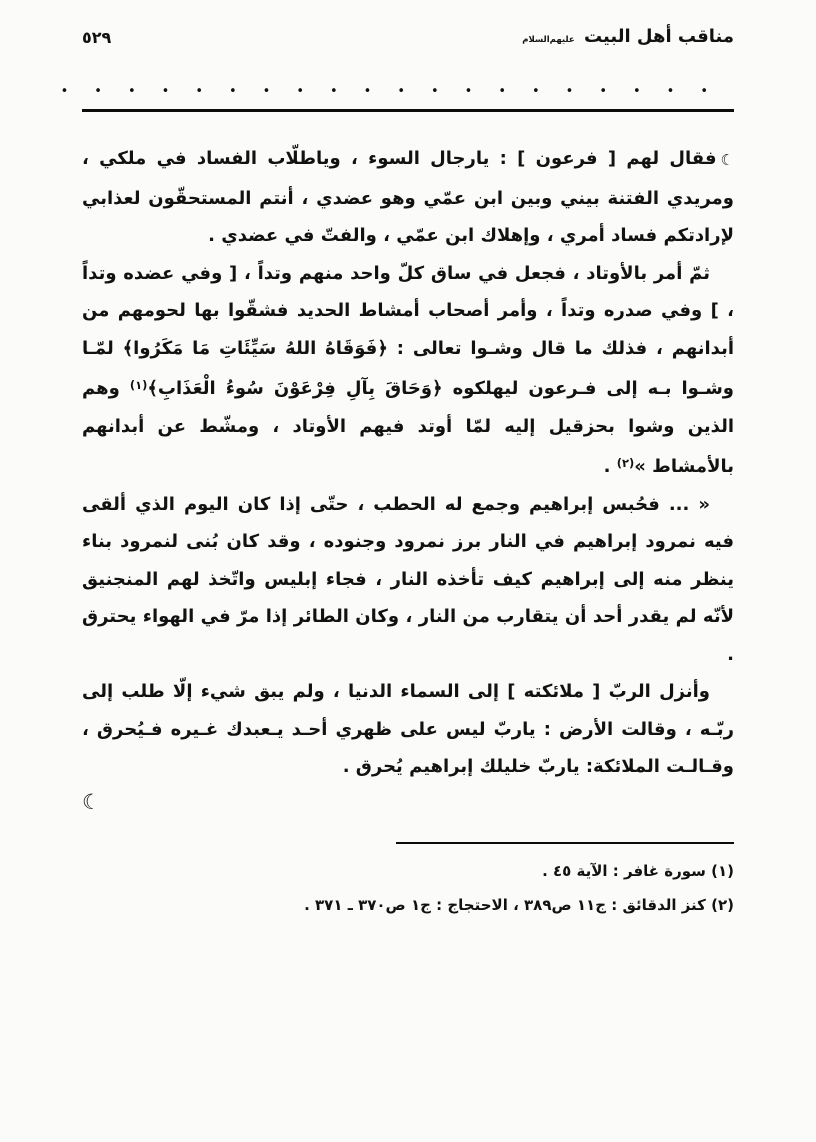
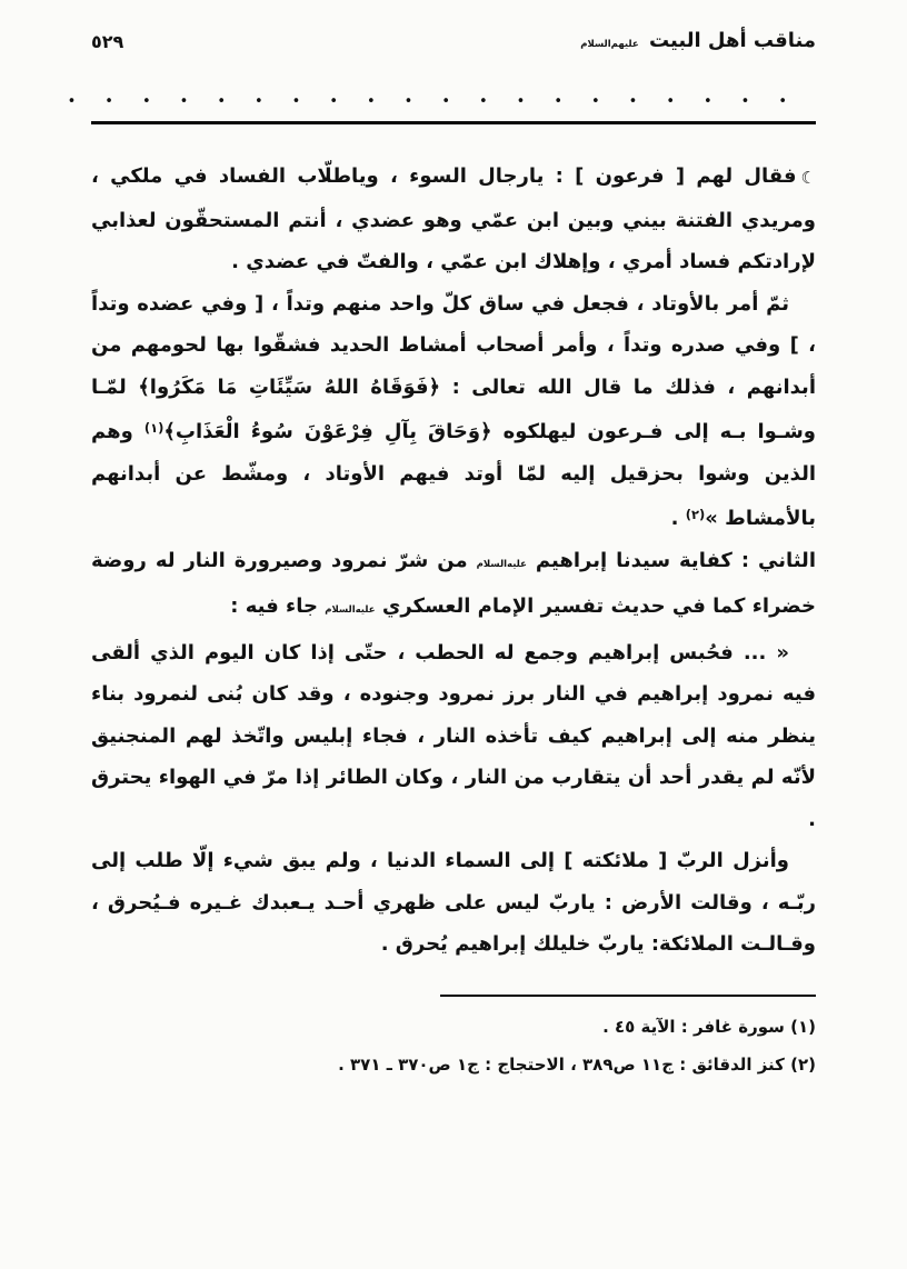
  مناقب أهل البيت عليهم‌السلام
  ٥٢٩
  ••••••••••••••••••••
  ☾فقال لهم [ فرعون ] : يارجال السوء ، وياطلّاب الفساد في ملكي ، ومريدي الفتنة بيني وبين ابن عمّي وهو عضدي ، أنتم المستحقّون لعذابي لإرادتكم فساد أمري ، وإهلاك ابن عمّي ، والفتّ في عضدي .
- ثمّ أمر بالأوتاد ، فجعل في ساق كلّ واحد منهم وتداً ، [ وفي عضده وتداً ، ] وفي صدره وتداً ، وأمر أصحاب أمشاط الحديد فشقّوا بها لحومهم من أبدانهم ، فذلك ما قال وشـوا تعالى : ﴿فَوَقَاهُ اللهُ سَيِّئَاتِ مَا مَكَرُوا﴾ لمّـا وشـوا بـه إلى فـرعون ليهلكوه ﴿وَحَاقَ بِآلِ فِرْعَوْنَ سُوءُ الْعَذَابِ﴾(١) وهم الذين وشوا بحزقيل إليه لمّا أوتد فيهم الأوتاد ، ومشّط عن أبدانهم بالأمشاط »(٢) .
+ ثمّ أمر بالأوتاد ، فجعل في ساق كلّ واحد منهم وتداً ، [ وفي عضده وتداً ، ] وفي صدره وتداً ، وأمر أصحاب أمشاط الحديد فشقّوا بها لحومهم من أبدانهم ، فذلك ما قال الله تعالى : ﴿فَوَقَاهُ اللهُ سَيِّئَاتِ مَا مَكَرُوا﴾ لمّـا وشـوا بـه إلى فـرعون ليهلكوه ﴿وَحَاقَ بِآلِ فِرْعَوْنَ سُوءُ الْعَذَابِ﴾(١) وهم الذين وشوا بحزقيل إليه لمّا أوتد فيهم الأوتاد ، ومشّط عن أبدانهم بالأمشاط »(٢) .
+ الثاني : كفاية سيدنا إبراهيم عليه‌السلام من شرّ نمرود وصيرورة النار له روضة خضراء كما في حديث تفسير الإمام العسكري عليه‌السلام جاء فيه :
  « ... فحُبس إبراهيم وجمع له الحطب ، حتّى إذا كان اليوم الذي ألقى فيه نمرود إبراهيم في النار برز نمرود وجنوده ، وقد كان بُنى لنمرود بناء ينظر منه إلى إبراهيم كيف تأخذه النار ، فجاء إبليس واتّخذ لهم المنجنيق لأنّه لم يقدر أحد أن يتقارب من النار ، وكان الطائر إذا مرّ في الهواء يحترق .
  وأنزل الربّ [ ملائكته ] إلى السماء الدنيا ، ولم يبق شيء إلّا طلب إلى ربّـه ، وقالت الأرض : ياربّ ليس على ظهري أحـد يـعبدك غـيره فـيُحرق ، وقـالـت الملائكة: ياربّ خليلك إبراهيم يُحرق .
- ☾
  (١) سورة غافر : الآية ٤٥ .
  (٢) كنز الدقائق : ج١١ ص٣٨٩ ، الاحتجاج : ج١ ص٣٧٠ ـ ٣٧١ .
